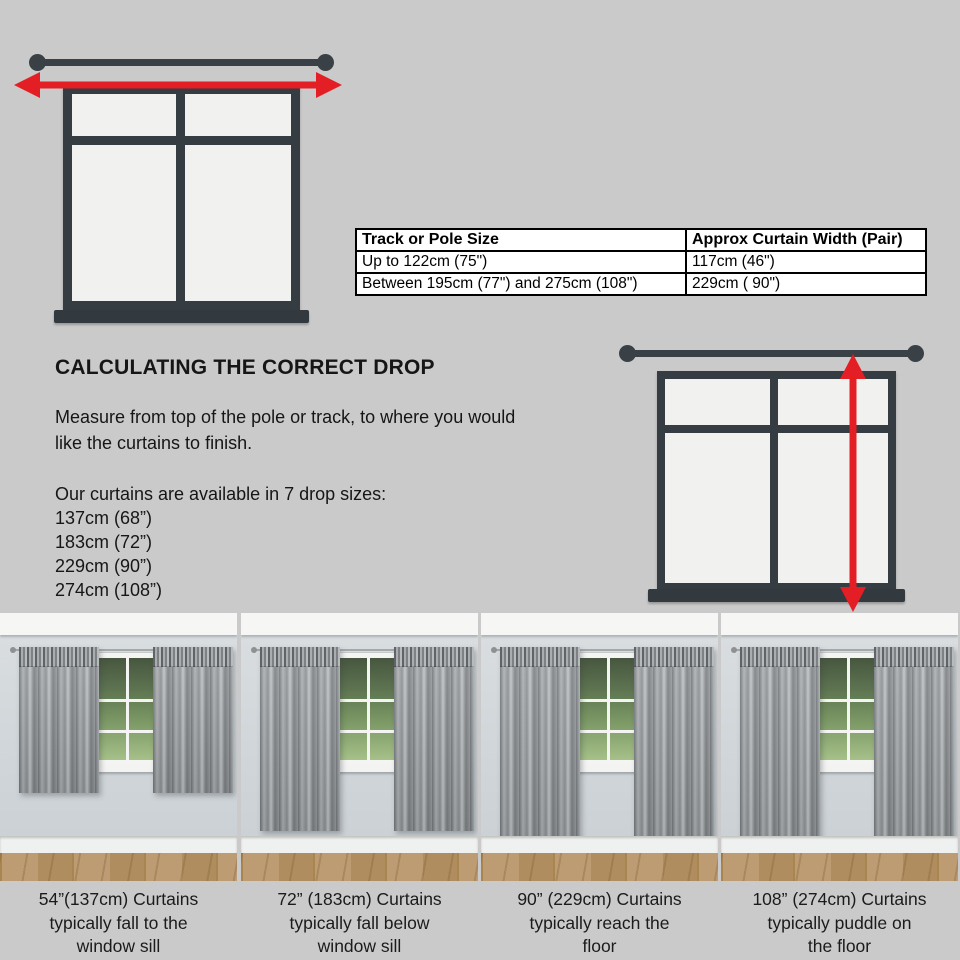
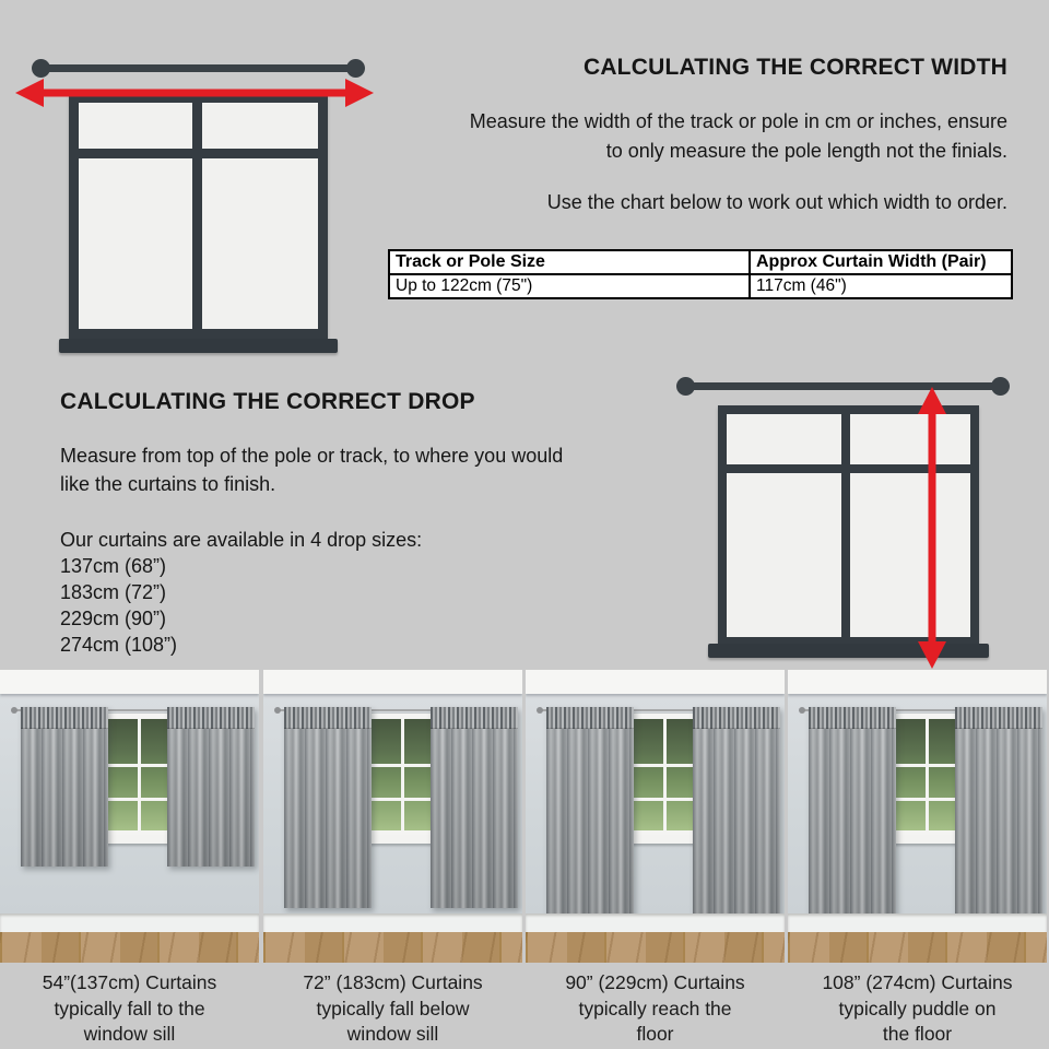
+ CALCULATING THE CORRECT WIDTH
+ Measure the width of the track or pole in cm or inches, ensure
+ to only measure the pole length not the finials.
+ Use the chart below to work out which width to order.
  Track or Pole Size	Approx Curtain Width (Pair)
  Up to 122cm (75")	117cm (46")
- Between 195cm (77") and 275cm (108")	229cm ( 90")
  CALCULATING THE CORRECT DROP
  Measure from top of the pole or track, to where you would
  like the curtains to finish.
- Our curtains are available in 7 drop sizes:
+ Our curtains are available in 4 drop sizes:
  137cm (68”)
  183cm (72”)
  229cm (90”)
  274cm (108”)
  54”(137cm) Curtains
  typically fall to the
  window sill
  72” (183cm) Curtains
  typically fall below
  window sill
  90” (229cm) Curtains
  typically reach the
  floor
  108” (274cm) Curtains
  typically puddle on
  the floor
